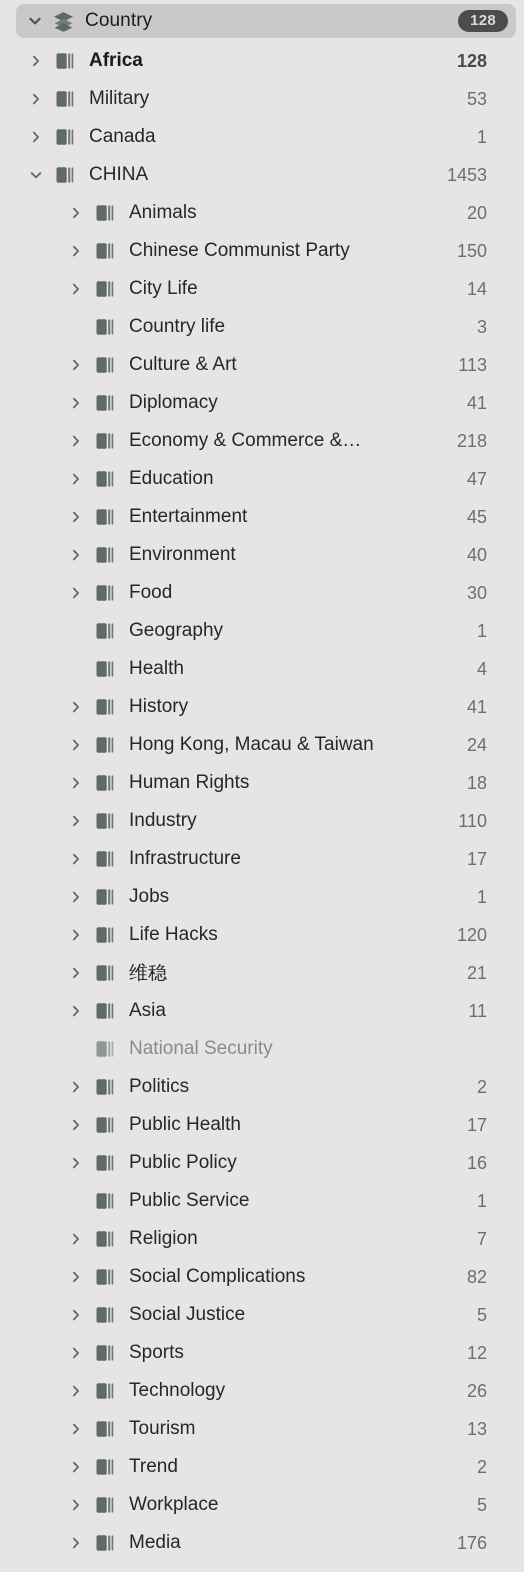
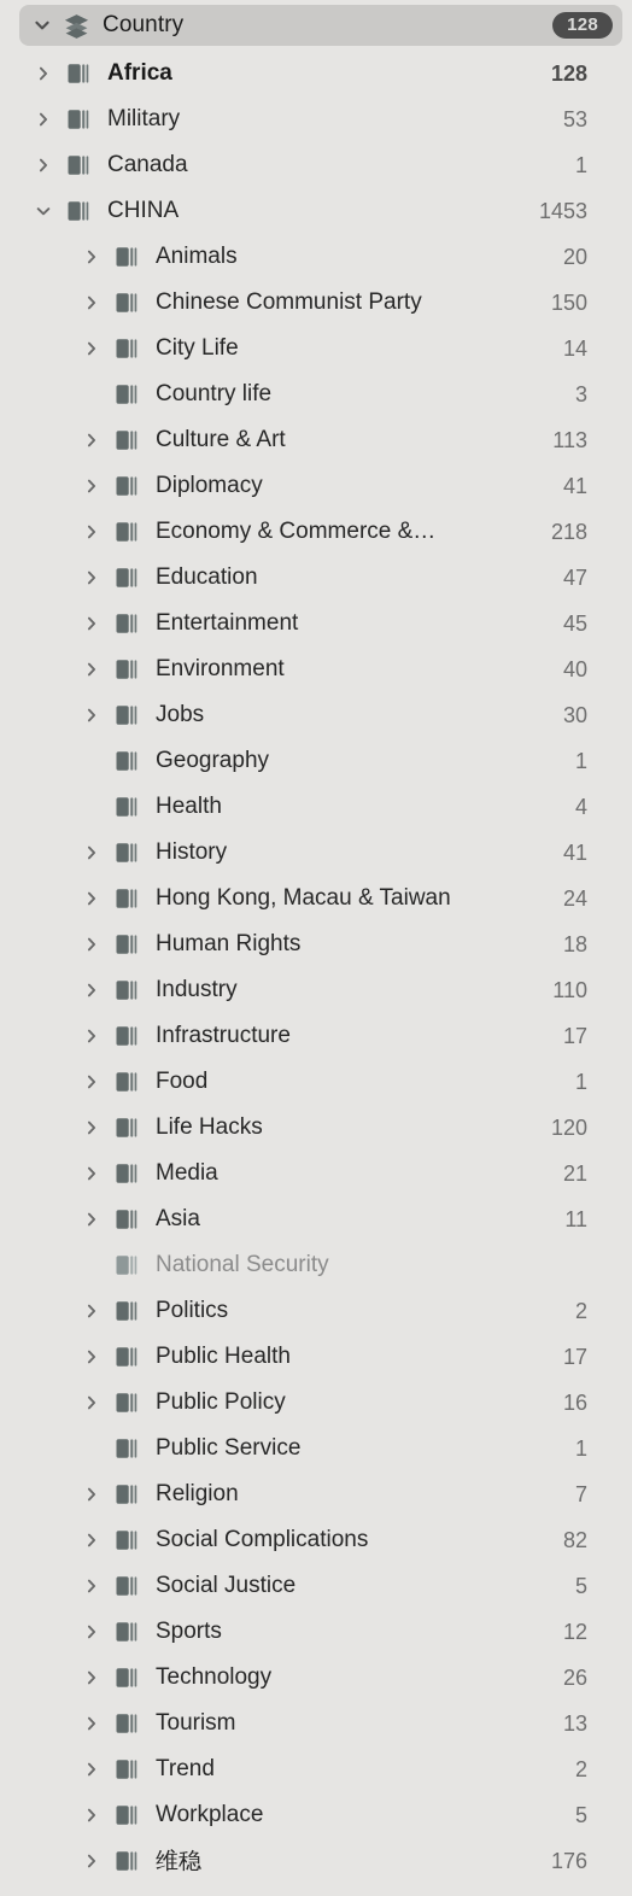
  Country
  128
  Africa
  128
  Military
  53
  Canada
  1
  CHINA
  1453
  Animals
  20
  Chinese Communist Party
  150
  City Life
  14
  Country life
  3
  Culture & Art
  113
  Diplomacy
  41
  Economy & Commerce &…
  218
  Education
  47
  Entertainment
  45
  Environment
  40
- Food
+ Jobs
  30
  Geography
  1
  Health
  4
  History
  41
  Hong Kong, Macau & Taiwan
  24
  Human Rights
  18
  Industry
  110
  Infrastructure
  17
- Jobs
+ Food
  1
  Life Hacks
  120
- 维稳
+ Media
  21
  Asia
  11
  National Security
  Politics
  2
  Public Health
  17
  Public Policy
  16
  Public Service
  1
  Religion
  7
  Social Complications
  82
  Social Justice
  5
  Sports
  12
  Technology
  26
  Tourism
  13
  Trend
  2
  Workplace
  5
- Media
+ 维稳
  176
